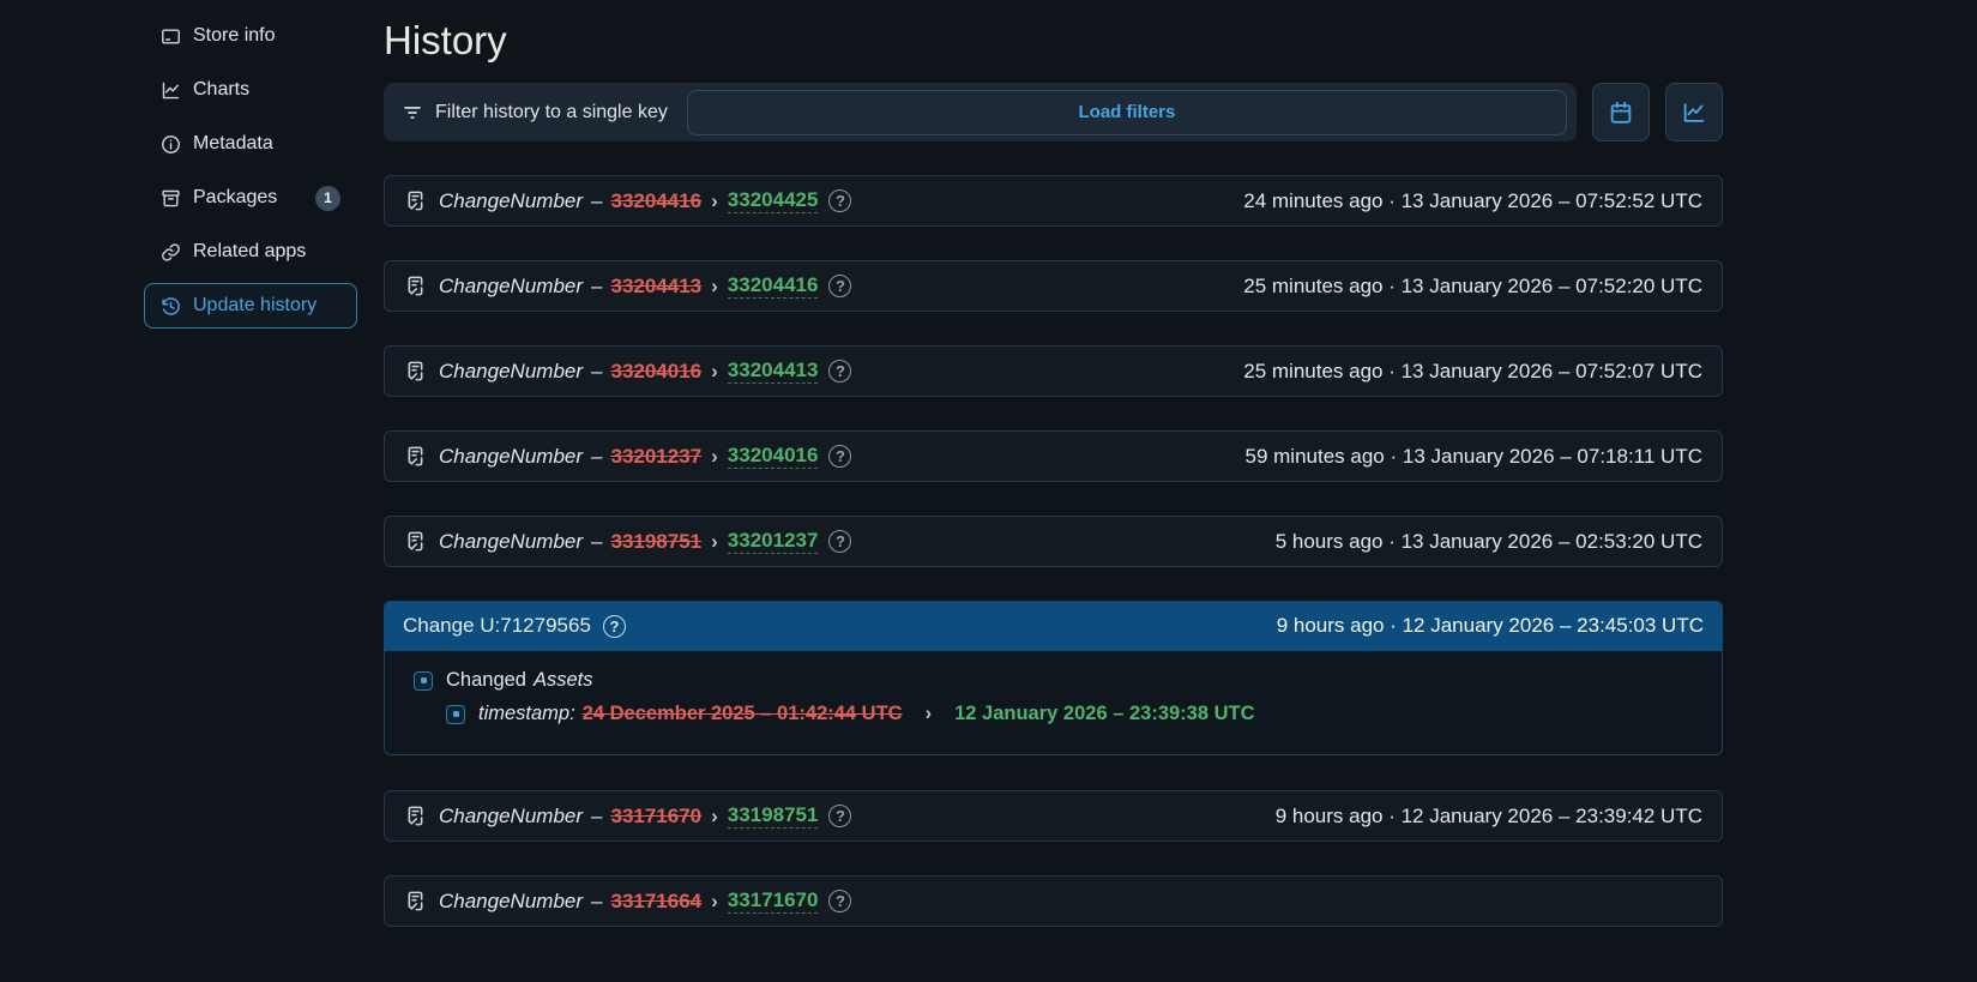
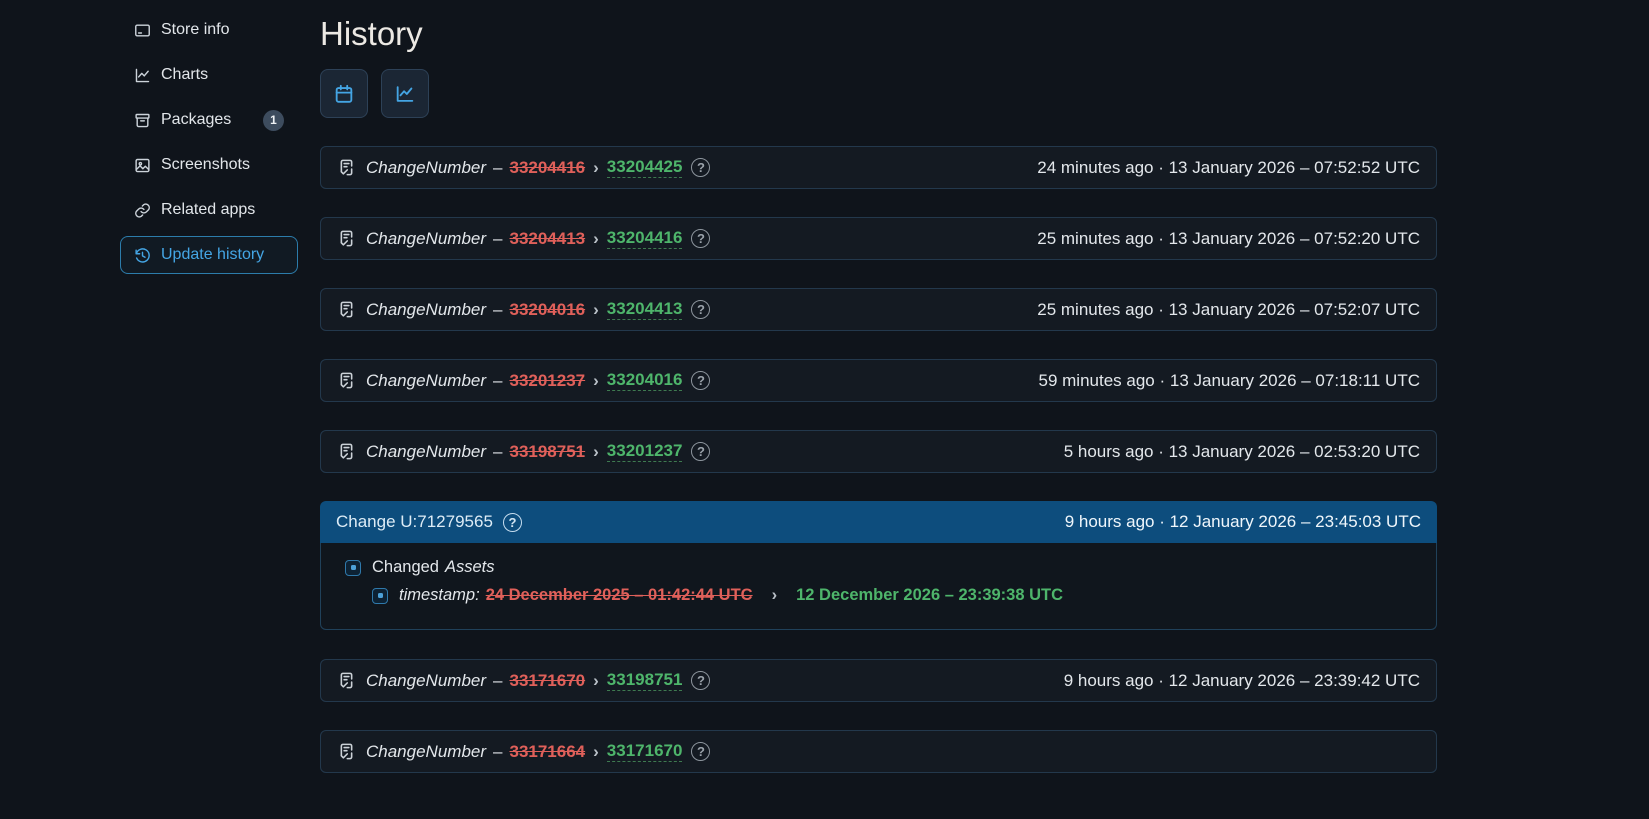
  Store info
  Charts
- Metadata
  Packages
  1
+ Screenshots
  Related apps
  Update history
  History
- Filter history to a single key
- Load filters
  ChangeNumber
  –
  33204416
  ›
  33204425
  ?
  24 minutes ago · 13 January 2026 – 07:52:52 UTC
  ChangeNumber
  –
  33204413
  ›
  33204416
  ?
  25 minutes ago · 13 January 2026 – 07:52:20 UTC
  ChangeNumber
  –
  33204016
  ›
  33204413
  ?
  25 minutes ago · 13 January 2026 – 07:52:07 UTC
  ChangeNumber
  –
  33201237
  ›
  33204016
  ?
  59 minutes ago · 13 January 2026 – 07:18:11 UTC
  ChangeNumber
  –
  33198751
  ›
  33201237
  ?
  5 hours ago · 13 January 2026 – 02:53:20 UTC
  Change U:71279565
  ?
  9 hours ago · 12 January 2026 – 23:45:03 UTC
  Changed
  Assets
  timestamp:
  24 December 2025 – 01:42:44 UTC
  ›
- 12 January 2026 – 23:39:38 UTC
+ 12 December 2026 – 23:39:38 UTC
  ChangeNumber
  –
  33171670
  ›
  33198751
  ?
  9 hours ago · 12 January 2026 – 23:39:42 UTC
  ChangeNumber
  –
  33171664
  ›
  33171670
  ?
